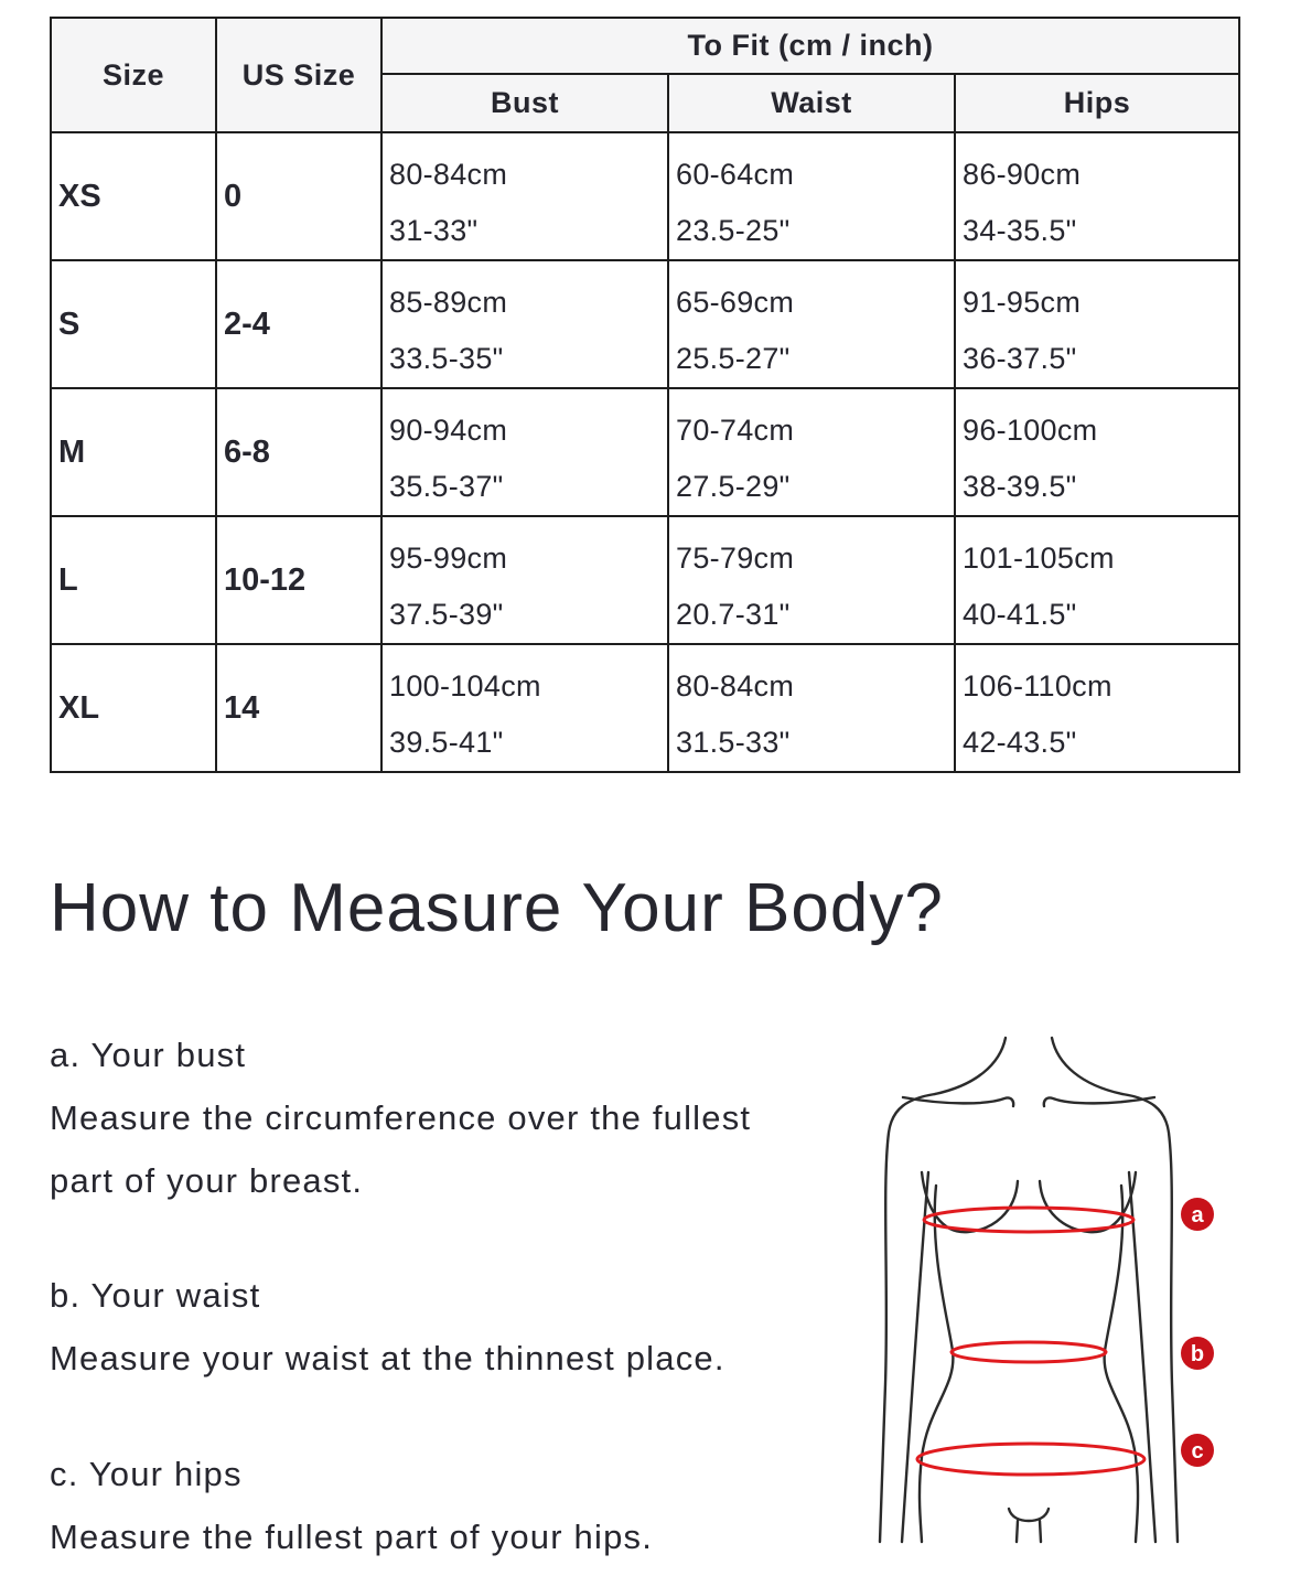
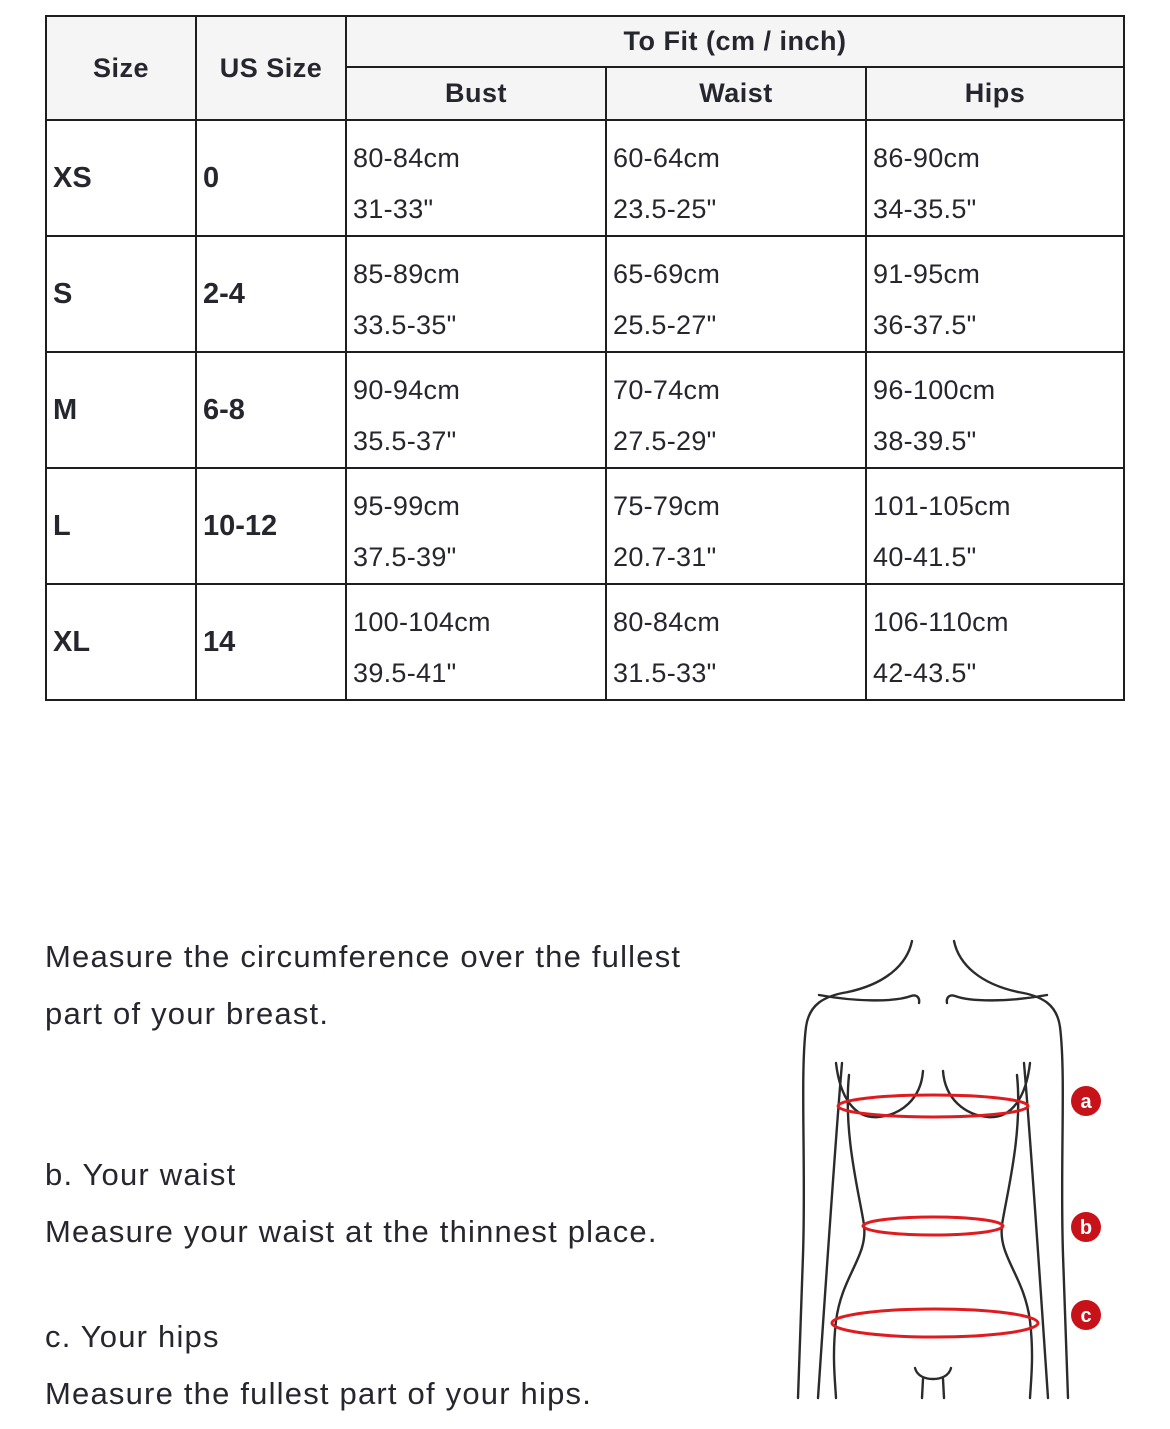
  Size	US Size	To Fit (cm / inch)
  Bust	Waist	Hips
  XS	0	80-84cm31-33"	60-64cm23.5-25"	86-90cm34-35.5"
  S	2-4	85-89cm33.5-35"	65-69cm25.5-27"	91-95cm36-37.5"
  M	6-8	90-94cm35.5-37"	70-74cm27.5-29"	96-100cm38-39.5"
  L	10-12	95-99cm37.5-39"	75-79cm20.7-31"	101-105cm40-41.5"
  XL	14	100-104cm39.5-41"	80-84cm31.5-33"	106-110cm42-43.5"
- How to Measure Your Body?
- a. Your bust
  Measure the circumference over the fullest
  part of your breast.
  b. Your waist
  Measure your waist at the thinnest place.
  c. Your hips
  Measure the fullest part of your hips.
  a
  b
  c
